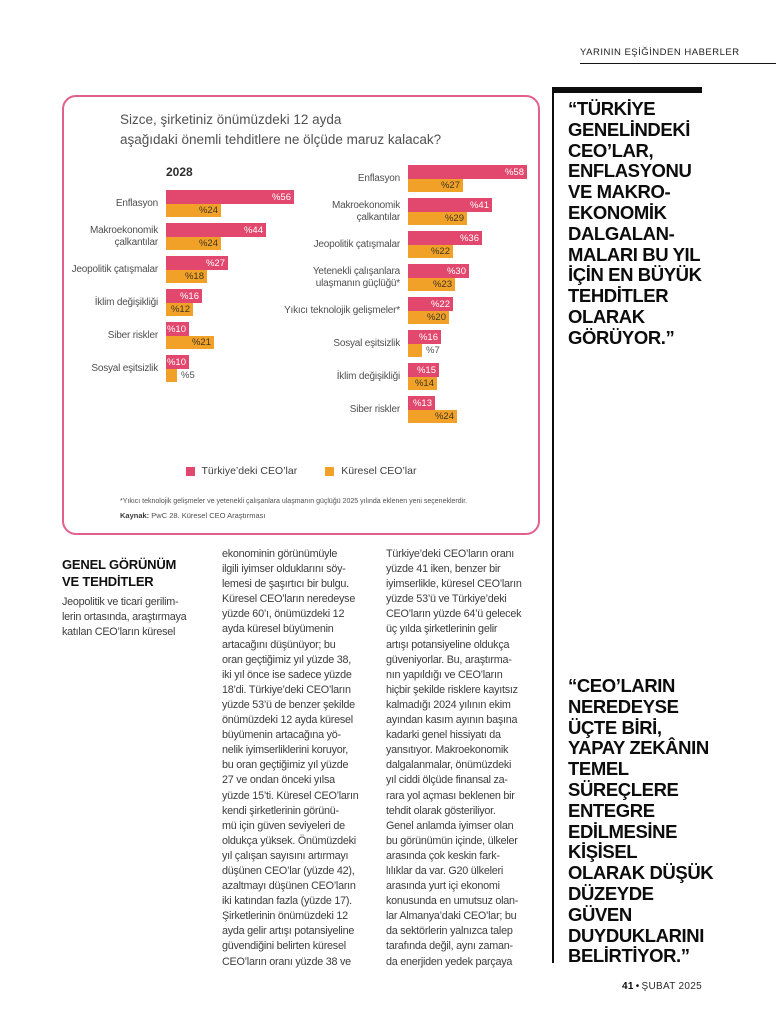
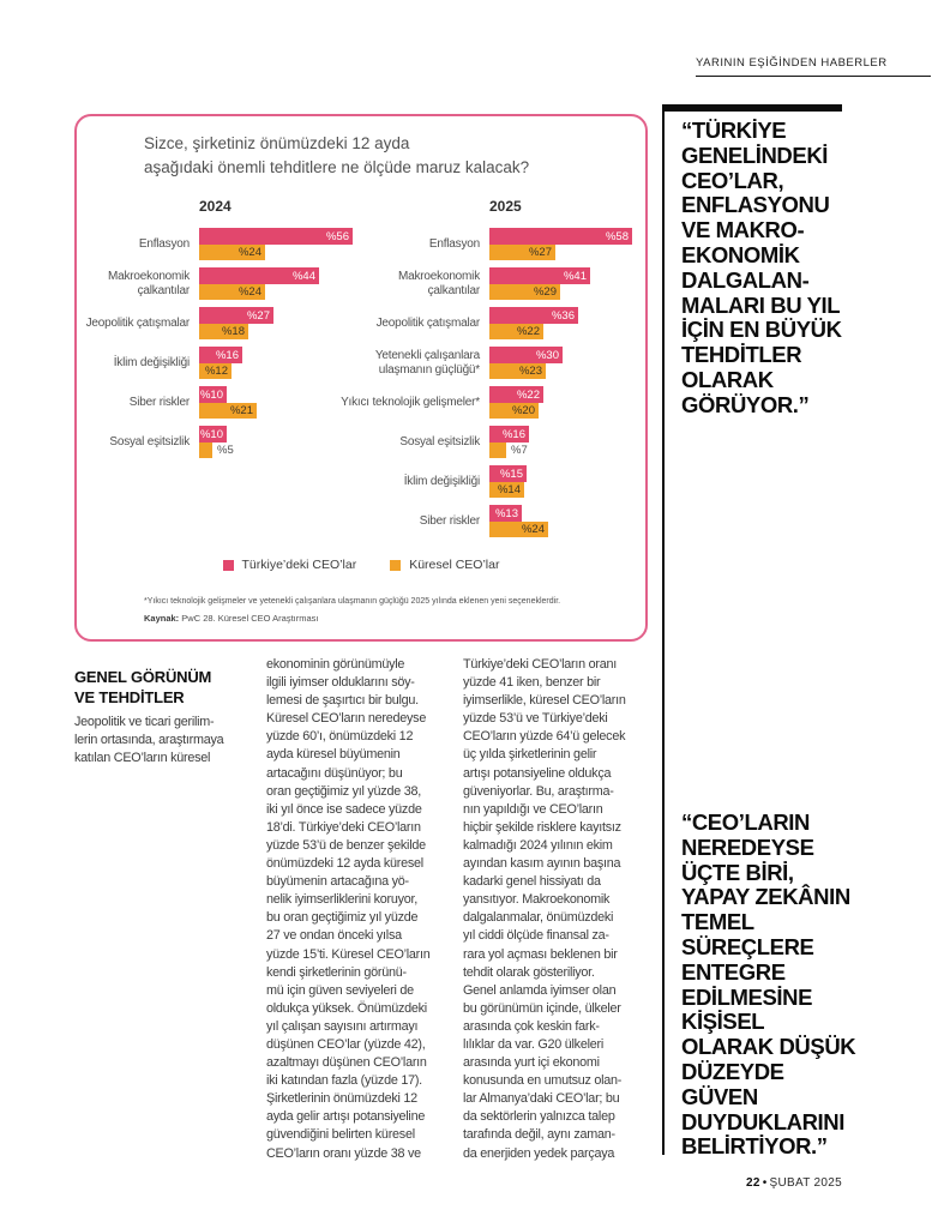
  YARININ EŞİĞİNDEN HABERLER
  Sizce, şirketiniz önümüzdeki 12 ayda
  aşağıdaki önemli tehditlere ne ölçüde maruz kalacak?
- 2028
+ 2024
  Enflasyon
  %56
  %24
  Makroekonomik
  çalkantılar
  %44
  %24
  Jeopolitik çatışmalar
  %27
  %18
  İklim değişikliği
  %16
  %12
  Siber riskler
  %10
  %21
  Sosyal eşitsizlik
  %10
  %5
+ 2025
  Enflasyon
  %58
  %27
  Makroekonomik
  çalkantılar
  %41
  %29
  Jeopolitik çatışmalar
  %36
  %22
  Yetenekli çalışanlara
  ulaşmanın güçlüğü*
  %30
  %23
  Yıkıcı teknolojik gelişmeler*
  %22
  %20
  Sosyal eşitsizlik
  %16
  %7
  İklim değişikliği
  %15
  %14
  Siber riskler
  %13
  %24
  Türkiye’deki CEO’lar
  Küresel CEO’lar
  Kaynak: PwC 28. Küresel CEO Araştırması
  “TÜRKİYE
  GENELİNDEKİ
  CEO’LAR,
  ENFLASYONU
  VE MAKRO-
  EKONOMİK
  DALGALAN-
  MALARI BU YIL
  İÇİN EN BÜYÜK
  TEHDİTLER
  OLARAK
  GÖRÜYOR.”
  “CEO’LARIN
  NEREDEYSE
  ÜÇTE BİRİ,
  YAPAY ZEKÂNIN
  TEMEL
  SÜREÇLERE
  ENTEGRE
  EDİLMESİNE
  KİŞİSEL
  OLARAK DÜŞÜK
  DÜZEYDE
  GÜVEN
  DUYDUKLARINI
  BELİRTİYOR.”
  GENEL GÖRÜNÜM
  VE TEHDİTLER
  Jeopolitik ve ticari gerilim-
  lerin ortasında, araştırmaya
  katılan CEO’ların küresel
  ekonominin görünümüyle
  ilgili iyimser olduklarını söy-
  lemesi de şaşırtıcı bir bulgu.
  Küresel CEO’ların neredeyse
  yüzde 60’ı, önümüzdeki 12
  ayda küresel büyümenin
  artacağını düşünüyor; bu
  oran geçtiğimiz yıl yüzde 38,
  iki yıl önce ise sadece yüzde
  18’di. Türkiye’deki CEO’ların
  yüzde 53’ü de benzer şekilde
  önümüzdeki 12 ayda küresel
  büyümenin artacağına yö-
  nelik iyimserliklerini koruyor,
  bu oran geçtiğimiz yıl yüzde
  27 ve ondan önceki yılsa
  yüzde 15’ti. Küresel CEO’ların
  kendi şirketlerinin görünü-
  mü için güven seviyeleri de
  oldukça yüksek. Önümüzdeki
  yıl çalışan sayısını artırmayı
  düşünen CEO’lar (yüzde 42),
  azaltmayı düşünen CEO’ların
  iki katından fazla (yüzde 17).
  Şirketlerinin önümüzdeki 12
  ayda gelir artışı potansiyeline
  güvendiğini belirten küresel
  CEO’ların oranı yüzde 38 ve
  Türkiye’deki CEO’ların oranı
  yüzde 41 iken, benzer bir
  iyimserlikle, küresel CEO’ların
  yüzde 53’ü ve Türkiye’deki
  CEO’ların yüzde 64’ü gelecek
  üç yılda şirketlerinin gelir
  artışı potansiyeline oldukça
  güveniyorlar. Bu, araştırma-
  nın yapıldığı ve CEO’ların
  hiçbir şekilde risklere kayıtsız
  kalmadığı 2024 yılının ekim
  ayından kasım ayının başına
  kadarki genel hissiyatı da
  yansıtıyor. Makroekonomik
  dalgalanmalar, önümüzdeki
  yıl ciddi ölçüde finansal za-
  rara yol açması beklenen bir
  tehdit olarak gösteriliyor.
  Genel anlamda iyimser olan
  bu görünümün içinde, ülkeler
  arasında çok keskin fark-
  lılıklar da var. G20 ülkeleri
  arasında yurt içi ekonomi
  konusunda en umutsuz olan-
  lar Almanya’daki CEO’lar; bu
  da sektörlerin yalnızca talep
  tarafında değil, aynı zaman-
  da enerjiden yedek parçaya
- 41 • ŞUBAT 2025
+ 22 • ŞUBAT 2025
